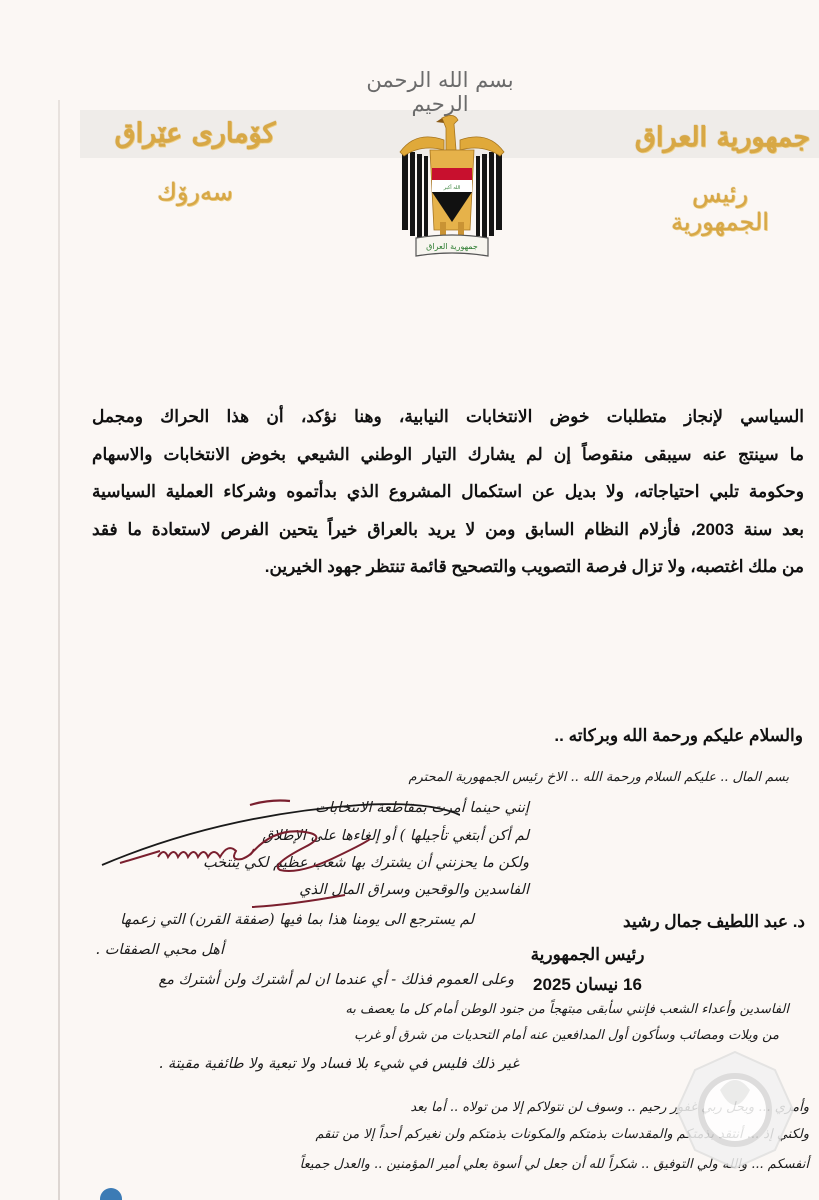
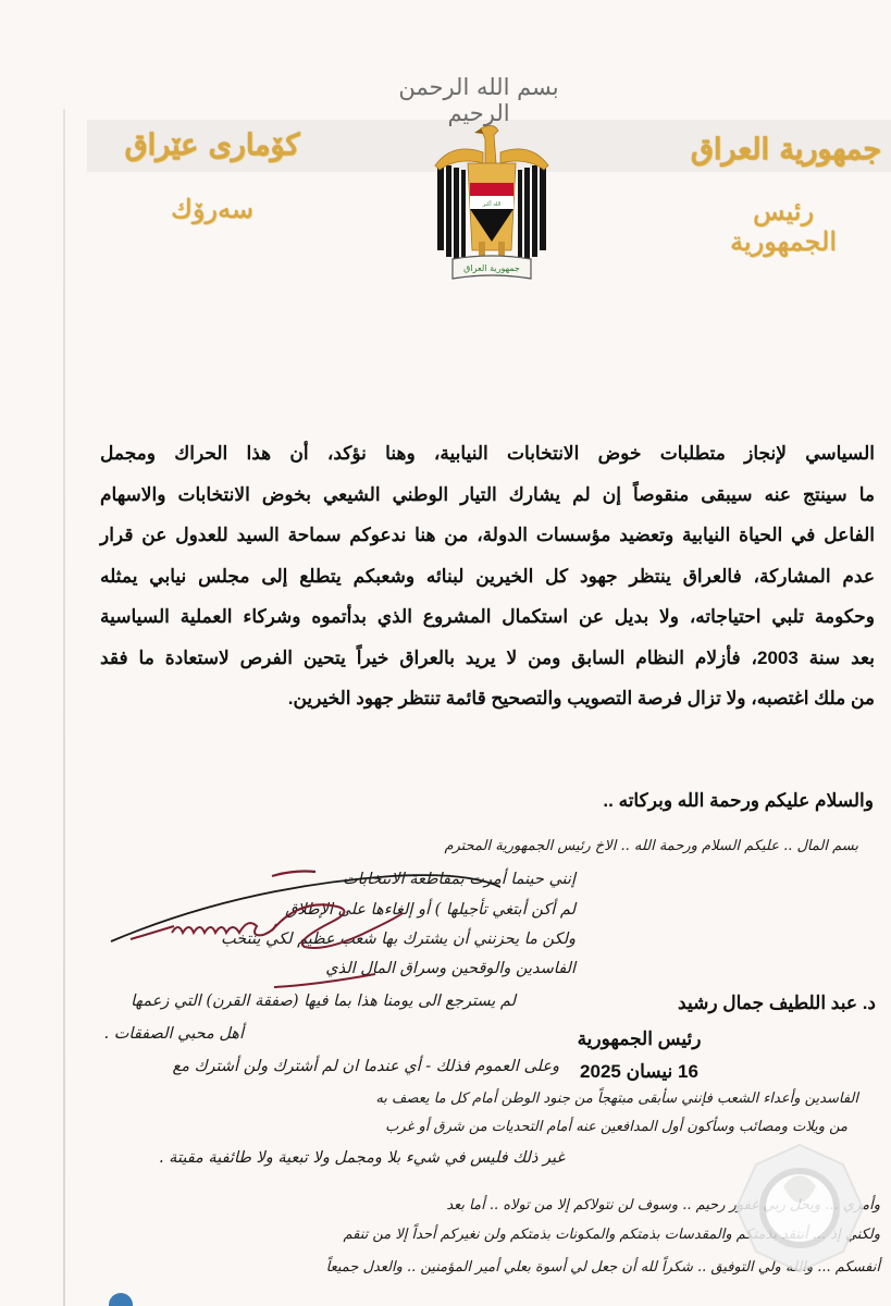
  بسم الله الرحمن الرحيم
  جمهورية العراق
  رئيس الجمهورية
  كۆماری عێراق
  سەرۆك
  جمهورية العراق
  السياسي لإنجاز متطلبات خوض الانتخابات النيابية، وهنا نؤكد، أن هذا الحراك ومجمل
  ما سينتج عنه سيبقى منقوصاً إن لم يشارك التيار الوطني الشيعي بخوض الانتخابات والاسهام
+ الفاعل في الحياة النيابية وتعضيد مؤسسات الدولة، من هنا ندعوكم سماحة السيد للعدول عن قرار
+ عدم المشاركة، فالعراق ينتظر جهود كل الخيرين لبنائه وشعبكم يتطلع إلى مجلس نيابي يمثله
  وحكومة تلبي احتياجاته، ولا بديل عن استكمال المشروع الذي بدأتموه وشركاء العملية السياسية
  بعد سنة 2003، فأزلام النظام السابق ومن لا يريد بالعراق خيراً يتحين الفرص لاستعادة ما فقد
  من ملك اغتصبه، ولا تزال فرصة التصويب والتصحيح قائمة تنتظر جهود الخيرين.
  والسلام عليكم ورحمة الله وبركاته ..
  بسم المال .. عليكم السلام ورحمة الله .. الاخ رئيس الجمهورية المحترم
  إنني حينما أمر بمقاطعة الانتخا
  لم أكن أبتغي تأجيلها ) أو إلغاءها عل الإطلق
  ولكن ما يحزنني أن يشترك بها شعب عظيم لكي ينتخب
  الفاسدين والوقحين وسراق المال الذي
  لم يسترجع الى يومنا هذا بما فيها (صفقة القرن) التي زعمها
  أهل محبي الصفقات .
  وعلى العموم فذلك - أي عندما ان لم أشترك ولن أشترك مع
  الفاسدين وأعداء الشعب فإنني سأبقى مبتهجاً من جنود الوطن أمام كل ما يعصف به
  من ويلات ومصائب وسأكون أول المدافعين عنه أمام التحديات من شرق أو غرب
- غير ذلك فليس في شيء بلا فساد ولا تبعية ولا طائفية مقيتة .
+ غير ذلك فليس في شيء بلا ومجمل ولا تبعية ولا طائفية مقيتة .
  وأمري ... ويحل ربي غفور رحيم .. وسوف لن نتولاكم إلا من تولاه .. أما بعد
  ولكني إذ ... أنتقد بذمتكم والمقدسات بذمتكم والمكونات بذمتكم ولن نغيركم أحداً إلا من تنقم
  أنفسكم ... والله ولي التوفيق .. شكراً لله أن جعل لي أسوة بعلي أمير المؤمنين .. والعدل جميعاً
  د. عبد اللطيف جمال رشيد
  رئيس الجمهورية
  16 نيسان 2025
